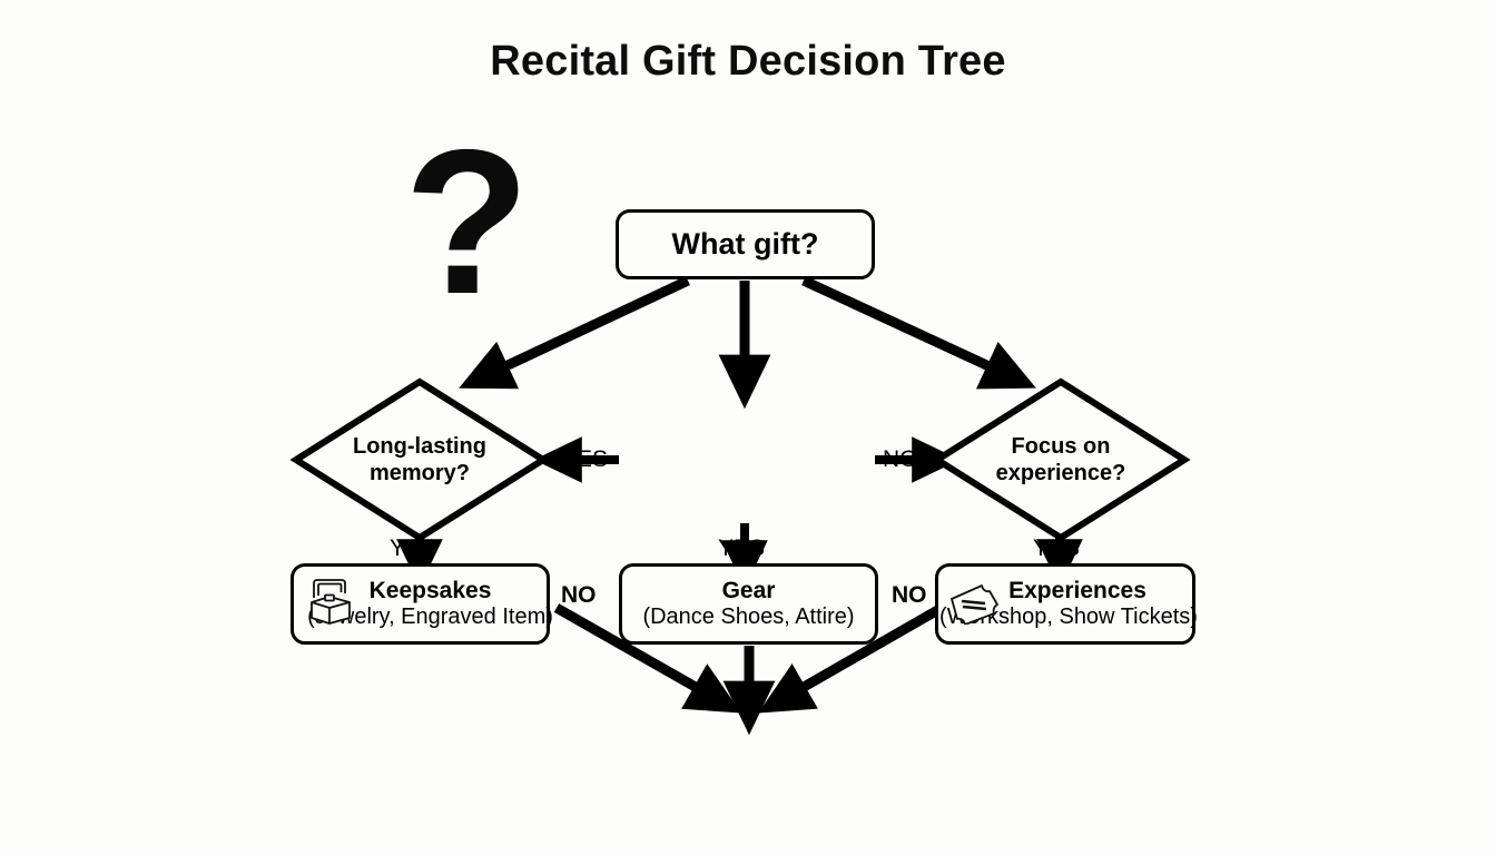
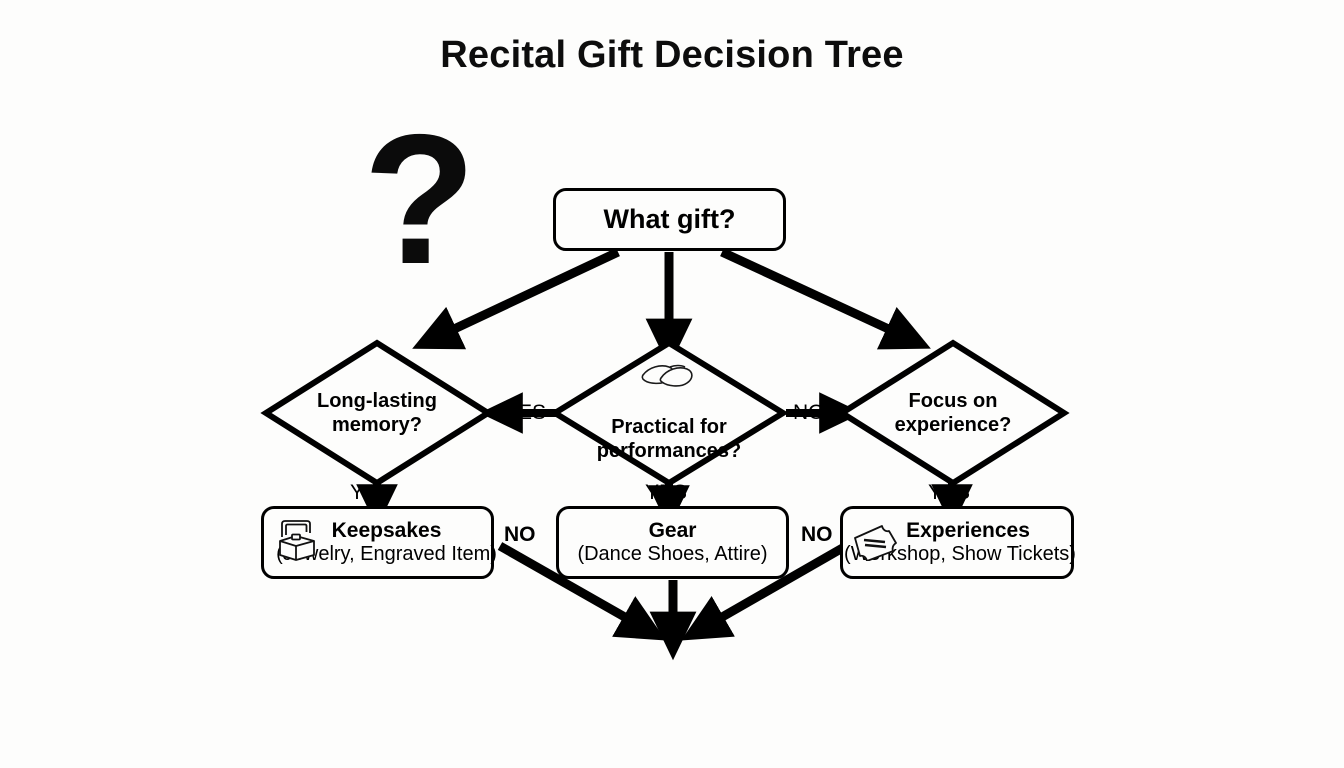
  Recital Gift Decision Tree
  ?
  What gift?
  Long-lasting
  memory?
+ Practical for
+ performances?
  Focus on
  experience?
  Keepsakes
  elry, Engraved Item)
  Gear
  (Dance Shoes, Attire)
  Experiences
  (kshop, Show Tickets)
  YES
  NO
  YES
  YES
  YES
  NO
  NO
